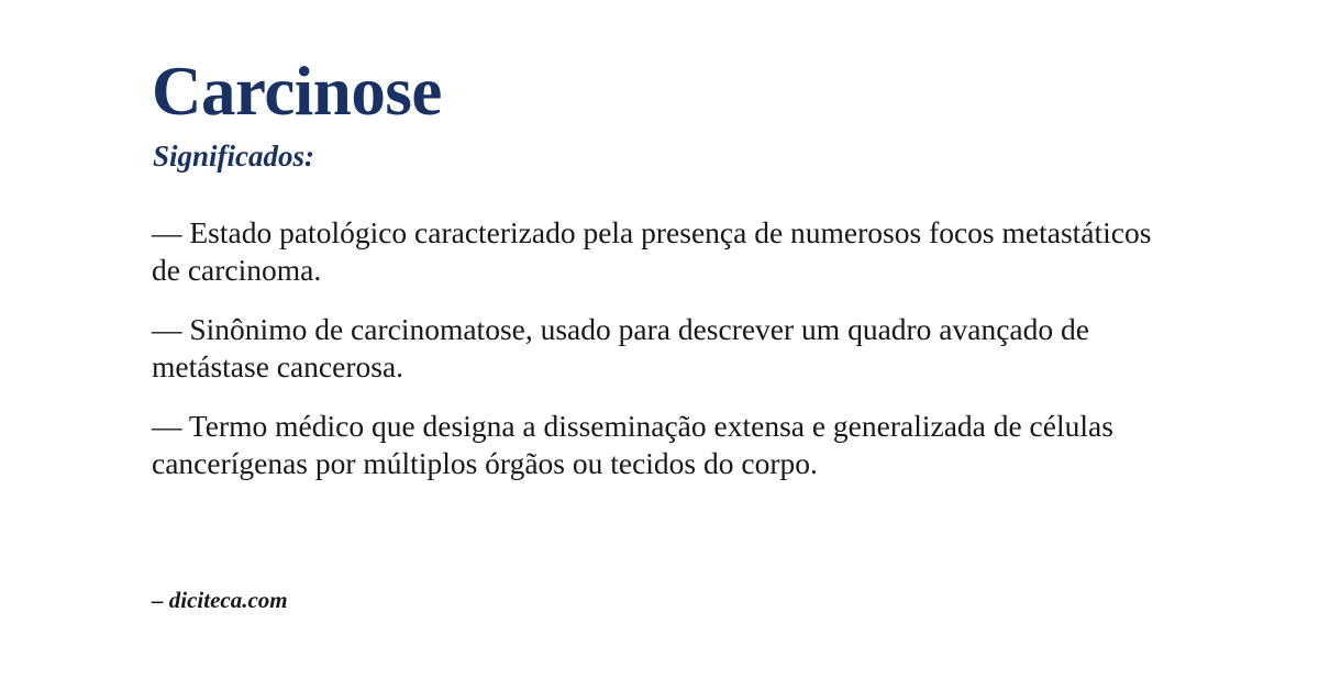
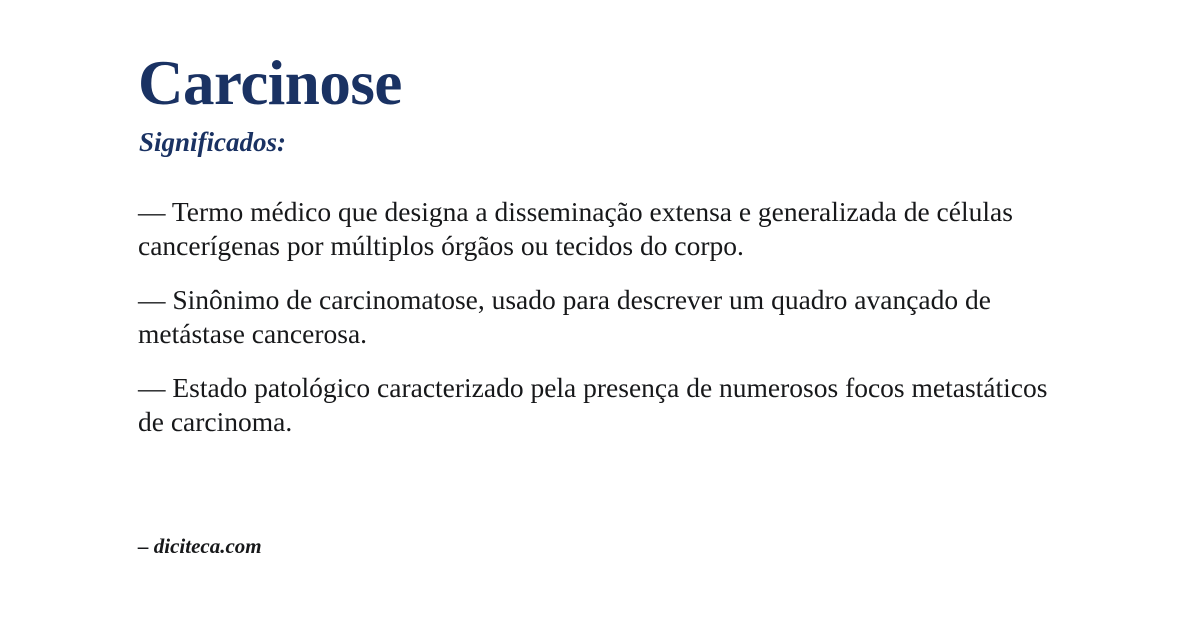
  Carcinose
  Significados:
- — Estado patológico caracterizado pela presença de numerosos focos metastáticos de carcinoma.
+ — Termo médico que designa a disseminação extensa e generalizada de células cancerígenas por múltiplos órgãos ou tecidos do corpo.
  — Sinônimo de carcinomatose, usado para descrever um quadro avançado de metástase cancerosa.
- — Termo médico que designa a disseminação extensa e generalizada de células cancerígenas por múltiplos órgãos ou tecidos do corpo.
+ — Estado patológico caracterizado pela presença de numerosos focos metastáticos de carcinoma.
  – diciteca.com
